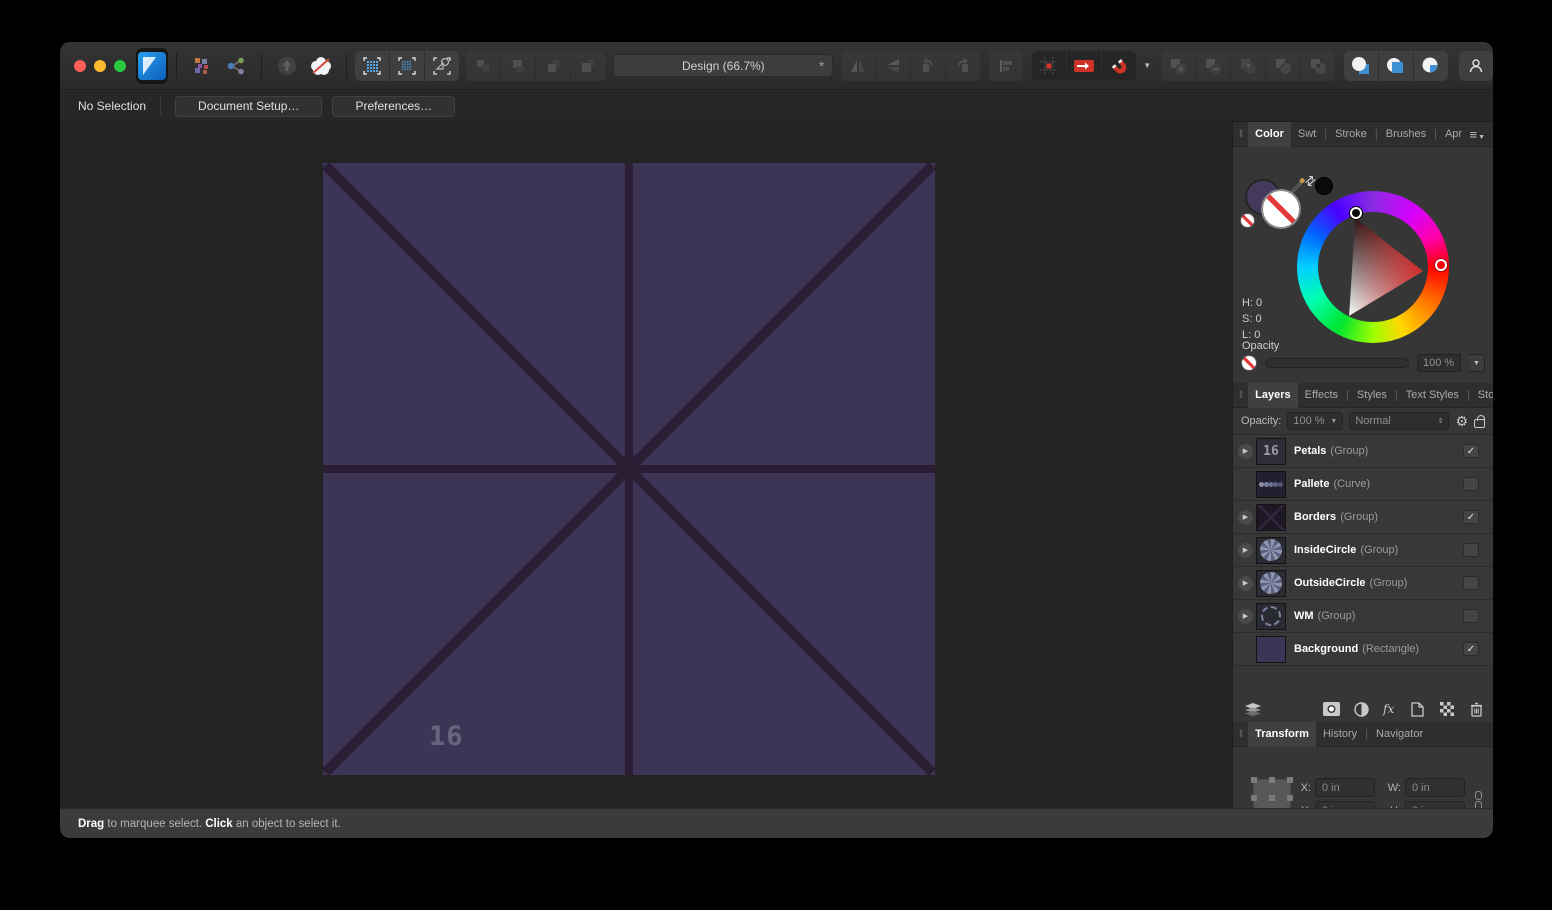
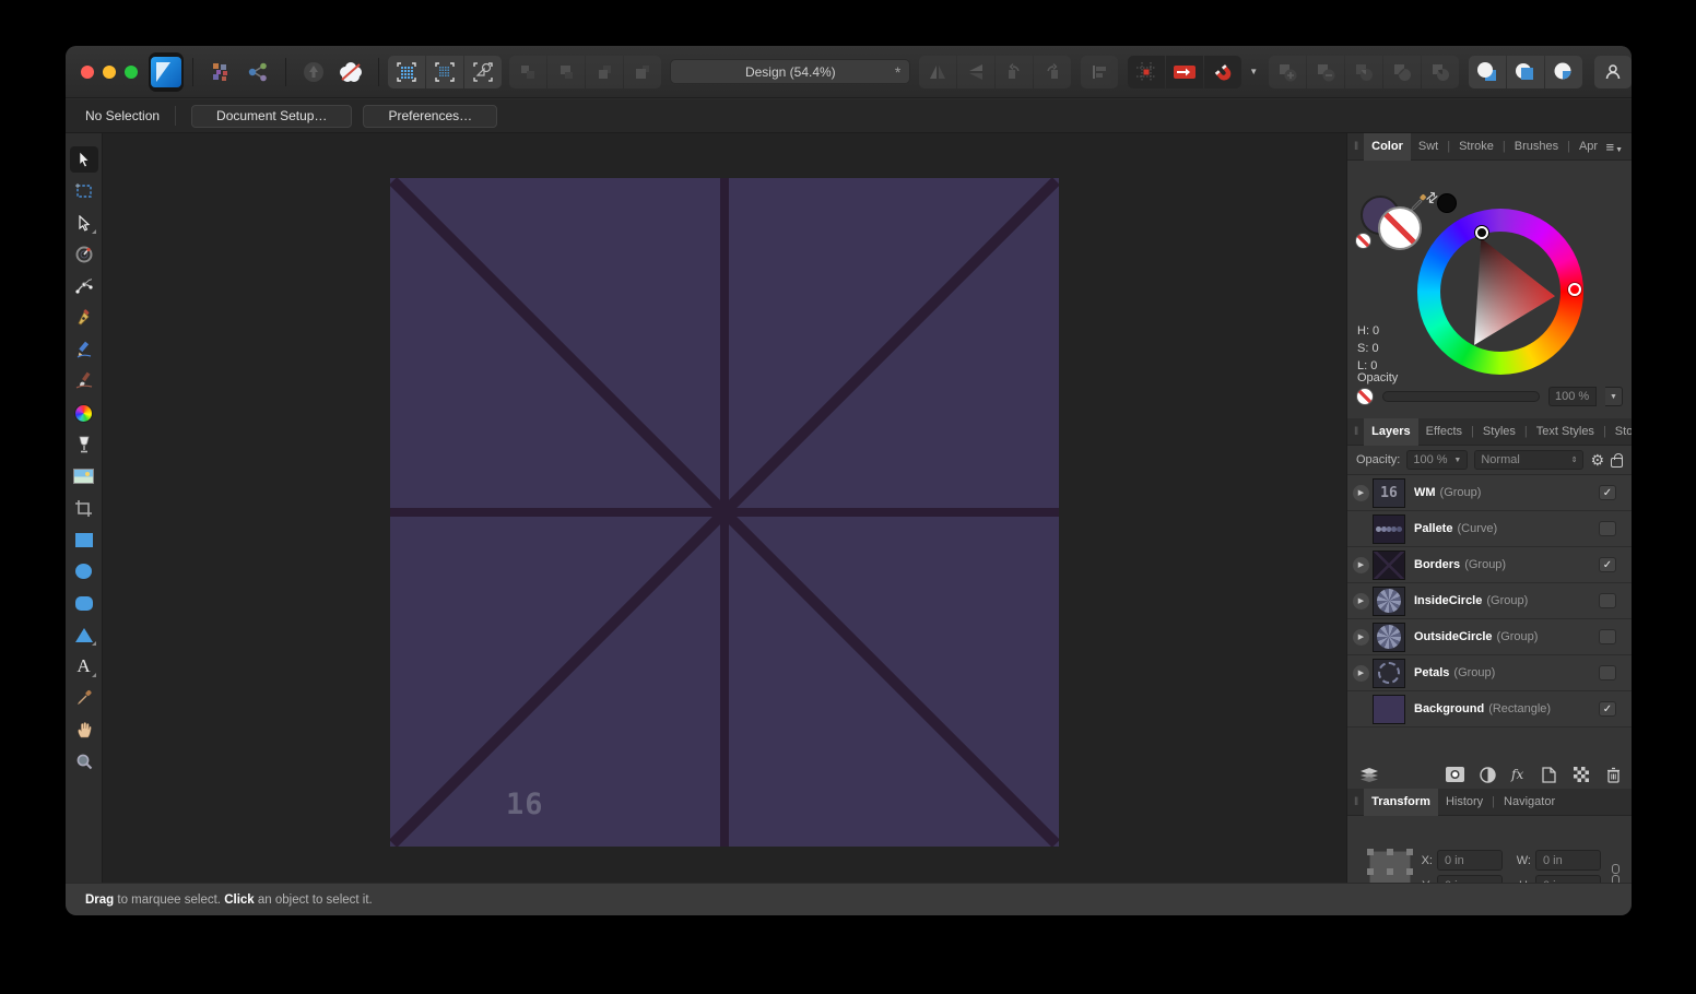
- Design (66.7%)
+ Design (54.4%)
  *
  ▼
  No Selection
  Document Setup…
  Preferences…
+ A
  16
  ‖
  Color
  Swt
  |
  Stroke
  |
  Brushes
  |
  Apr
  ≡
  H: 0
  S: 0
  L: 0
  Opacity
  100 %
  ‖
  Layers
  Effects
  |
  Styles
  |
  Text Styles
  |
  Opacity:
  100 %
  Normal
  ⚙
  16
- Petals
+ WM
  (Group)
  ✓
  Pallete
  (Curve)
  Borders
  (Group)
  ✓
  InsideCircle
  (Group)
  OutsideCircle
  (Group)
- WM
+ Petals
  (Group)
  Background
  (Rectangle)
  ✓
  fx
  ‖
  Transform
  History
  |
  Navigator
  X:
  0 in
  W:
  0 in
  Drag to marquee select. Click an object to select it.
